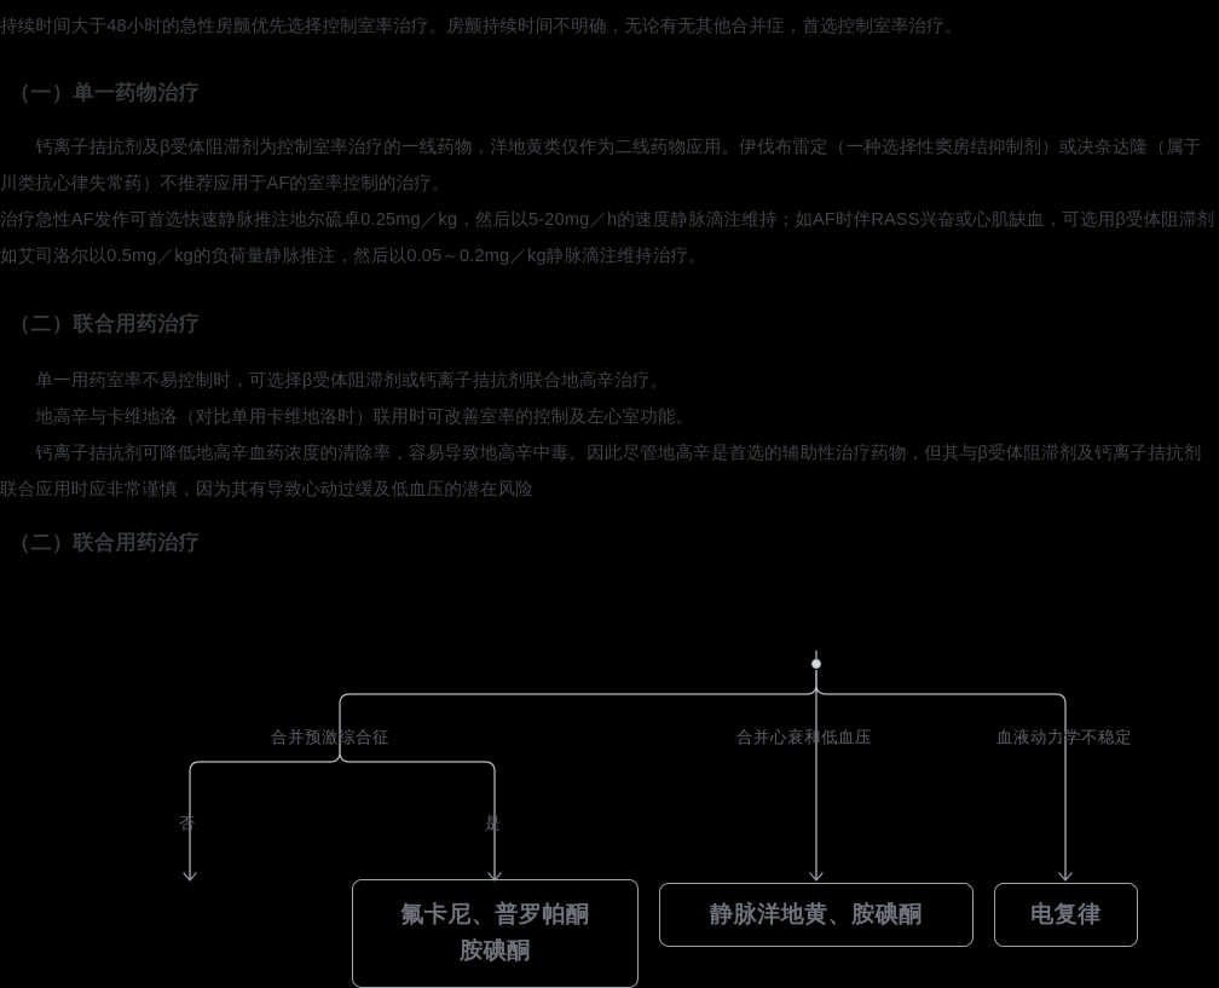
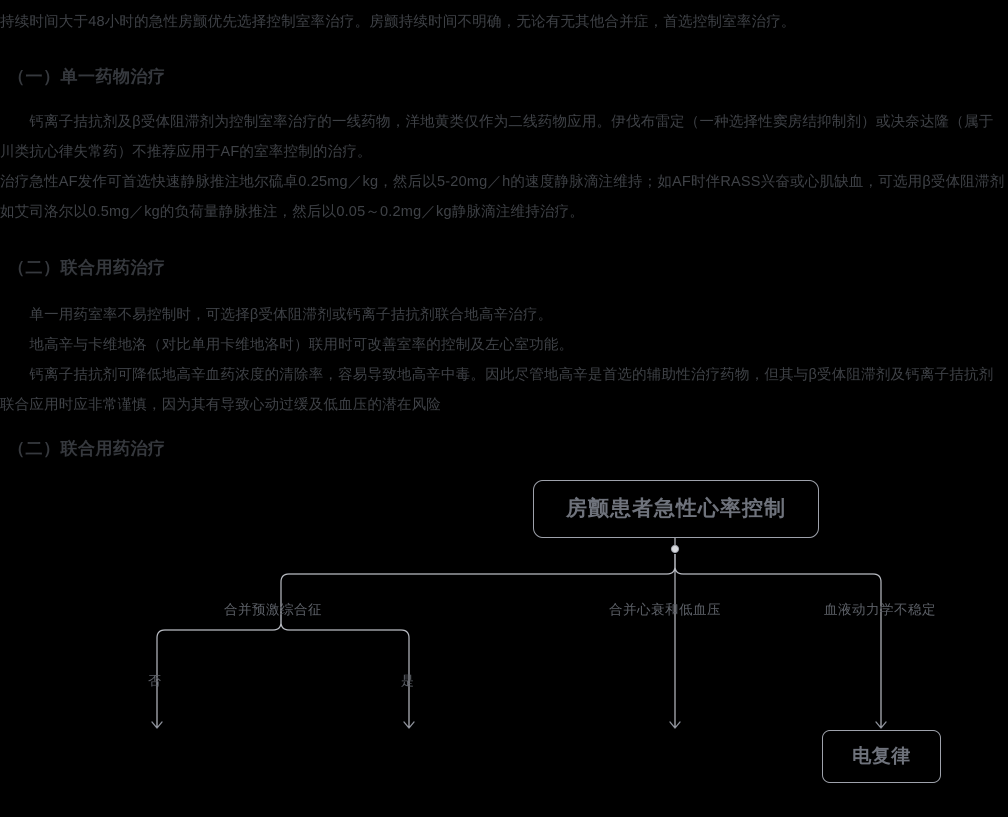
  持续时间大于48小时的急性房颤优先选择控制室率治疗。房颤持续时间不明确，无论有无其他合并症，首选控制室率治疗。
  （一）单一药物治疗
  钙离子拮抗剂及β受体阻滞剂为控制室率治疗的一线药物，洋地黄类仅作为二线药物应用。伊伐布雷定（一种选择性窦房结抑制剂）或决奈达隆（属于川类抗心律失常药）不推荐应用于AF的室率控制的治疗。
  治疗急性AF发作可首选快速静脉推注地尔硫卓0.25mg／kg，然后以5-20mg／h的速度静脉滴注维持；如AF时伴RASS兴奋或心肌缺血，可选用β受体阻滞剂如艾司洛尔以0.5mg／kg的负荷量静脉推注，然后以0.05～0.2mg／kg静脉滴注维持治疗。
  （二）联合用药治疗
  单一用药室率不易控制时，可选择β受体阻滞剂或钙离子拮抗剂联合地高辛治疗。
  地高辛与卡维地洛（对比单用卡维地洛时）联用时可改善室率的控制及左心室功能。
  钙离子拮抗剂可降低地高辛血药浓度的清除率，容易导致地高辛中毒。因此尽管地高辛是首选的辅助性治疗药物，但其与β受体阻滞剂及钙离子拮抗剂联合应用时应非常谨慎，因为其有导致心动过缓及低血压的潜在风险
  （二）联合用药治疗
+ 房颤患者急性心率控制
  合并预激综合征
  合并心衰和低血压
  血液动力学不稳定
  否
  是
- 氟卡尼、普罗帕酮
- 胺碘酮
- 静脉洋地黄、胺碘酮
  电复律
